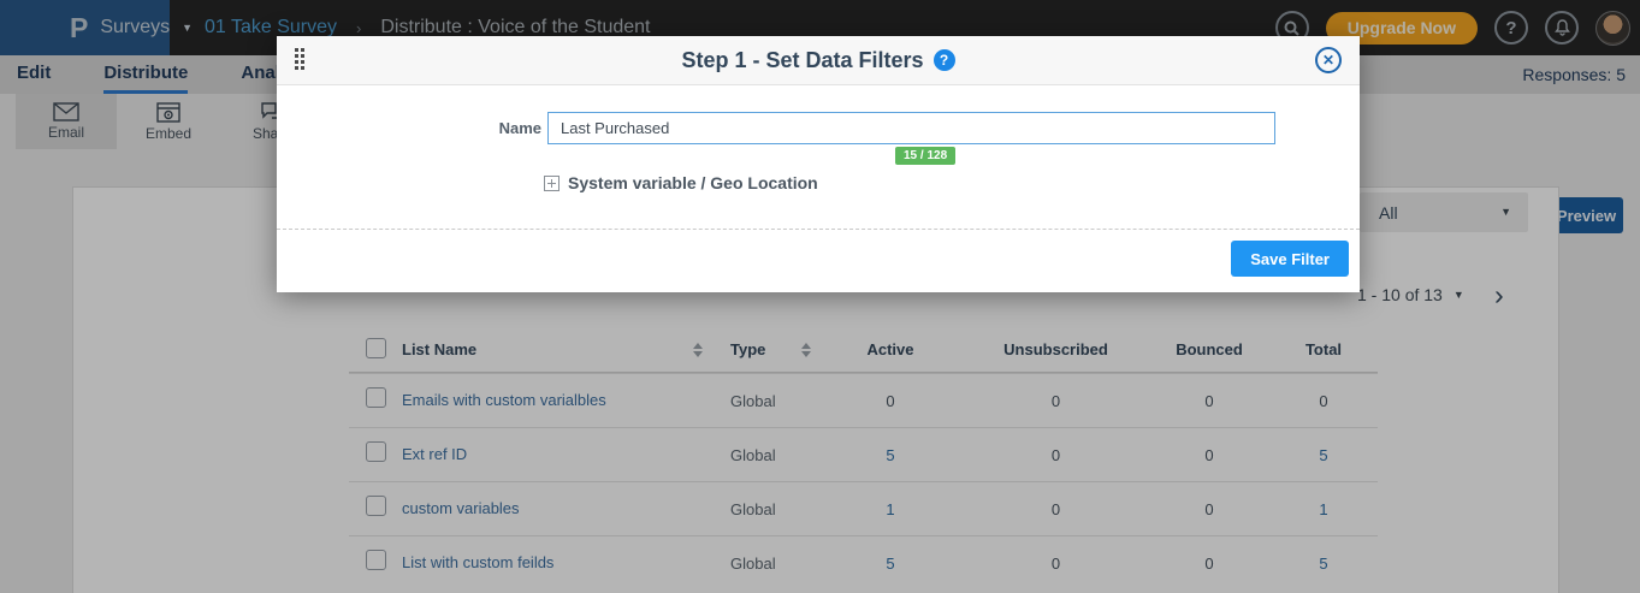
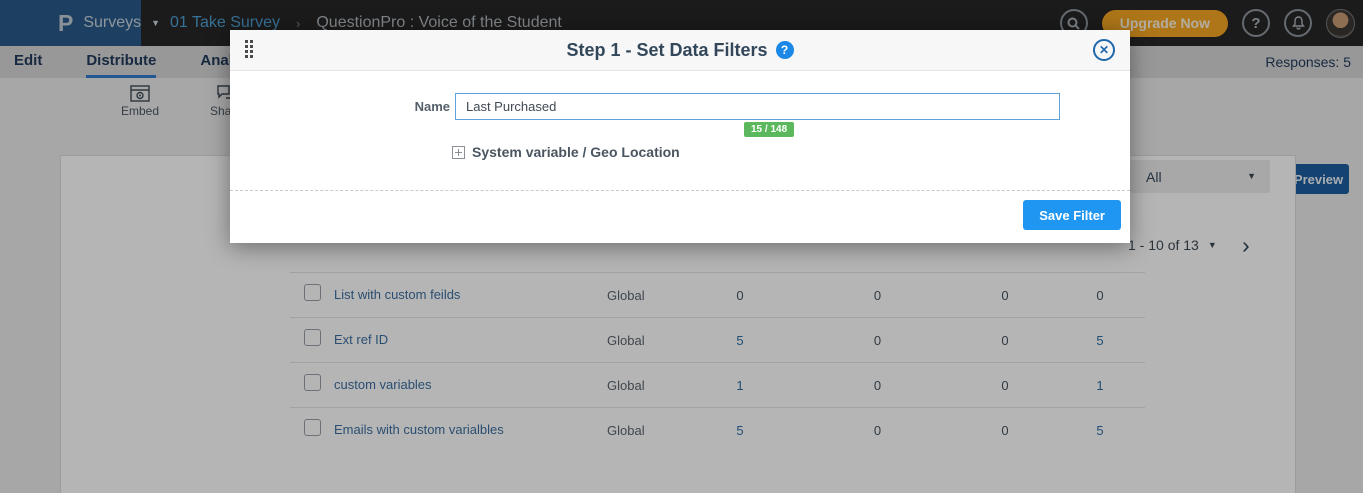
  P
  Surveys
  ▼
  01 Take Survey
  ›
- Distribute : Voice of the Student
+ QuestionPro : Voice of the Student
  Upgrade Now
  ?
  Edit
  Distribute
  Responses: 5
- Email
  Embed
  Preview
  All
  ▼
  1 - 10 of 13
  ▼
  ›
- List Name
- Type
- Active
- Unsubscribed
- Bounced
- Total
- Emails with custom varialbles
+ List with custom feilds
  Global
  0
  0
  0
  0
  Ext ref ID
  Global
  5
  0
  0
  5
  custom variables
  Global
  1
  0
  0
  1
- List with custom feilds
+ Emails with custom varialbles
  Global
  5
  0
  0
  5
  Step 1 - Set Data Filters
  ?
  ✕
  Name
  Last Purchased
- 15 / 128
+ 15 / 148
  System variable / Geo Location
  Save Filter
